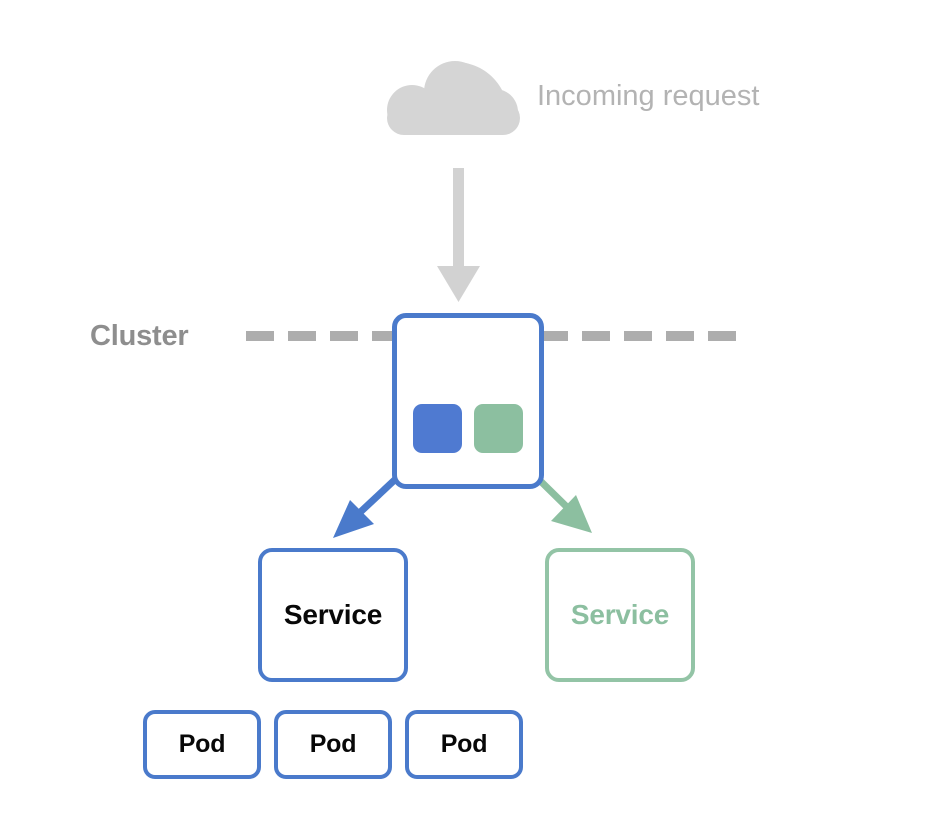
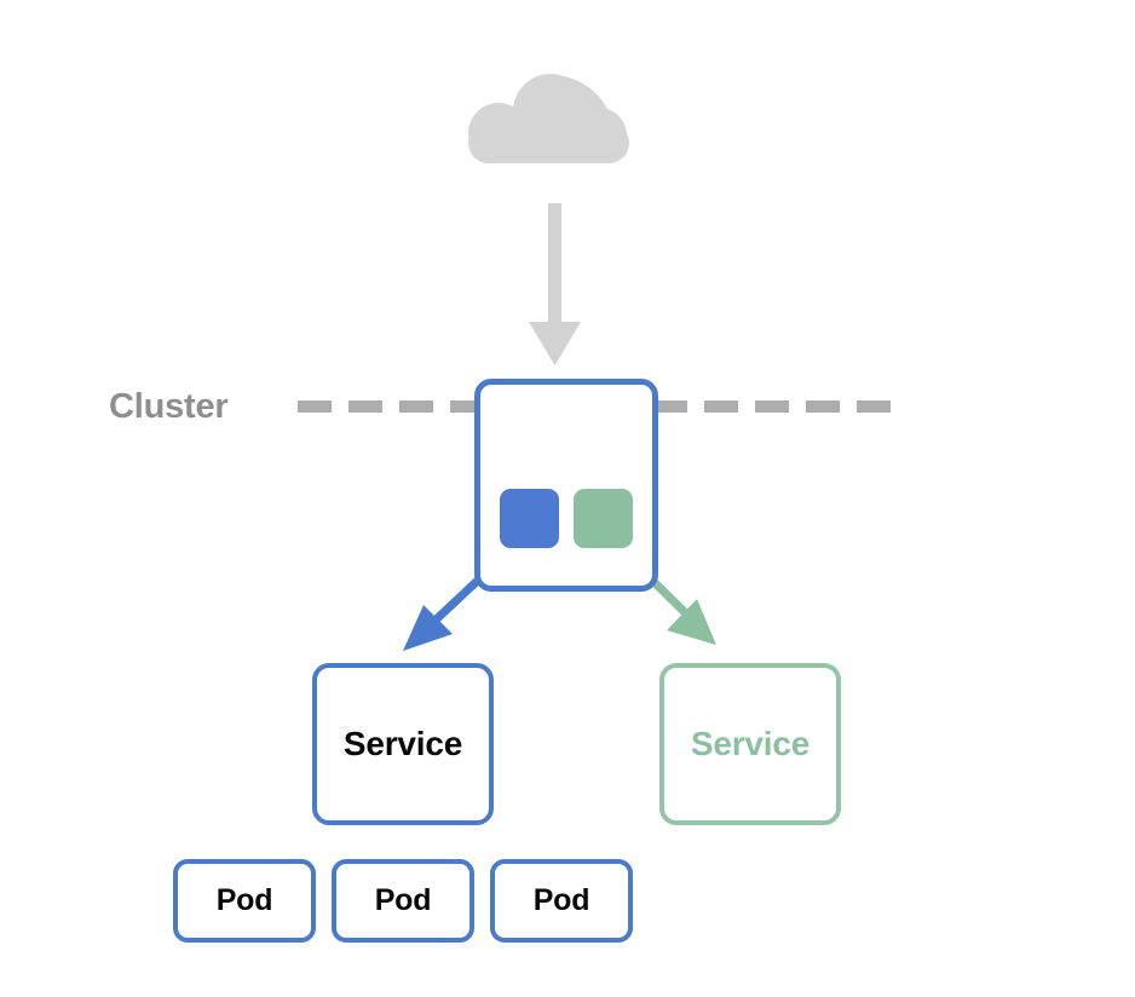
- Incoming request
  Cluster
  Service
  Service
  Pod
  Pod
  Pod
